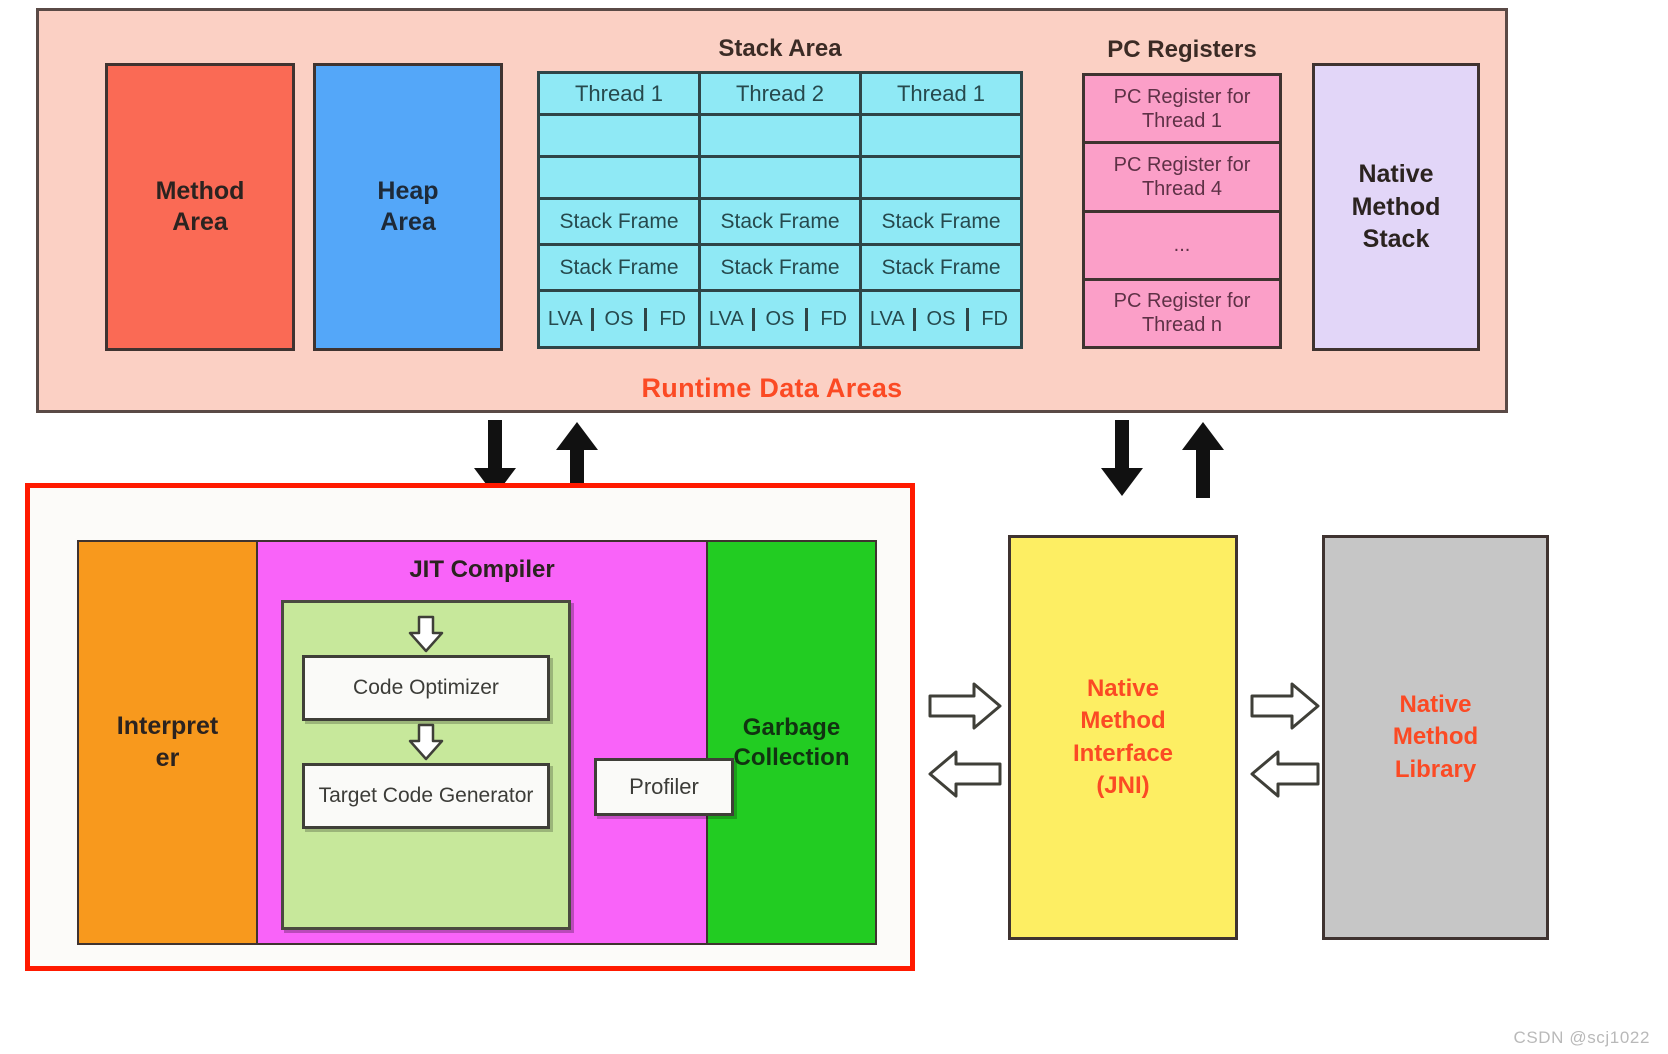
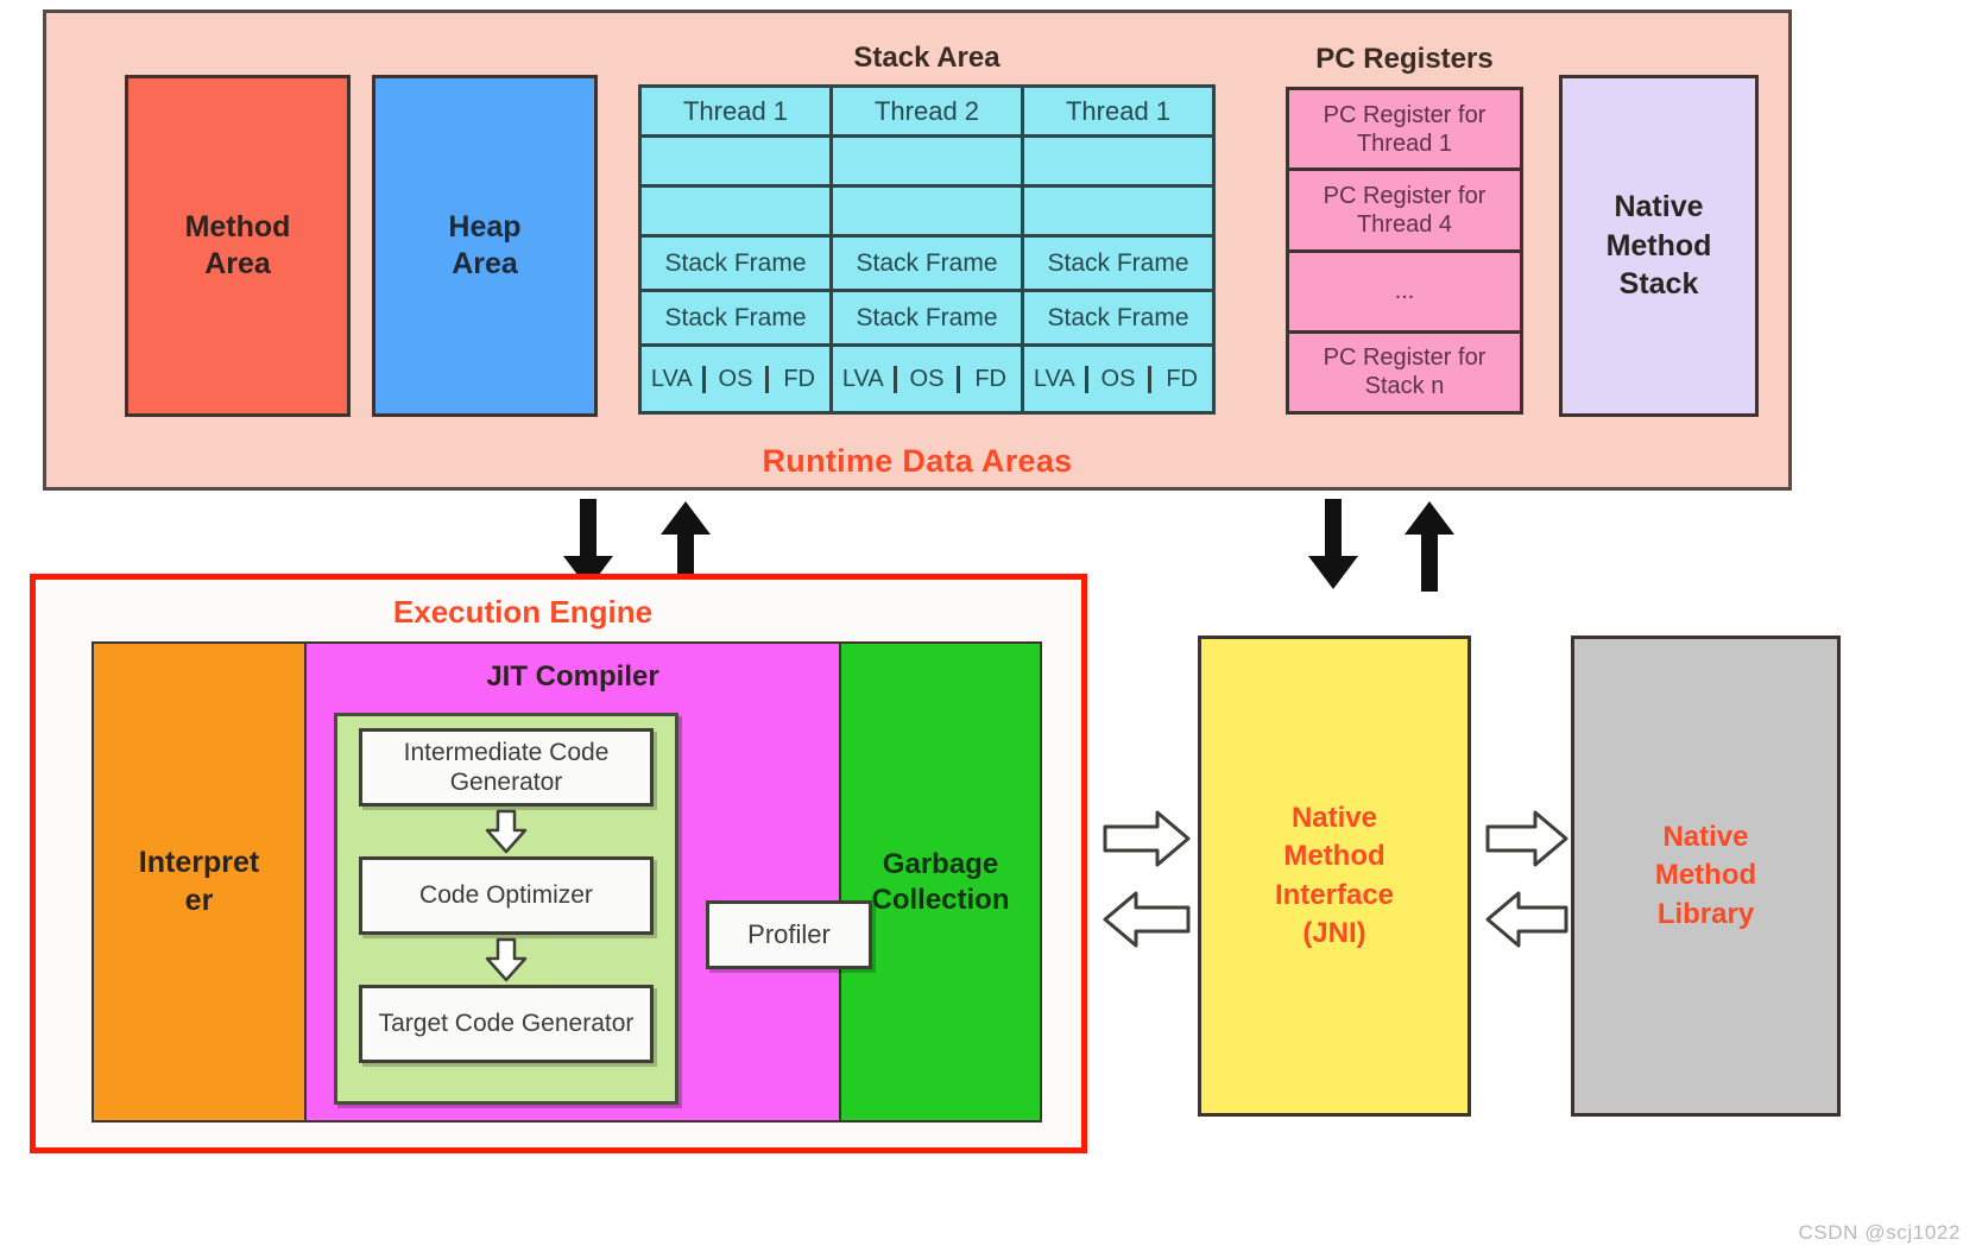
  Method
  Area
  Heap
  Area
  Stack Area
  Thread 1
  Stack Frame
  Stack Frame
  LVA
  OS
  FD
  Thread 2
  Stack Frame
  Stack Frame
  LVA
  OS
  FD
  Thread 1
  Stack Frame
  Stack Frame
  LVA
  OS
  FD
  PC Registers
  PC Register for Thread 1
  PC Register for Thread 4
  ...
- PC Register for Thread n
+ PC Register for Stack n
  Native
  Method
  Stack
  Runtime Data Areas
+ Execution Engine
  Interpret
  er
  JIT Compiler
+ Intermediate Code Generator
  Code Optimizer
  Target Code Generator
  Profiler
  Garbage
  Collection
  Native
  Method
  Interface
  (JNI)
  Native
  Method
  Library
  CSDN @scj1022
